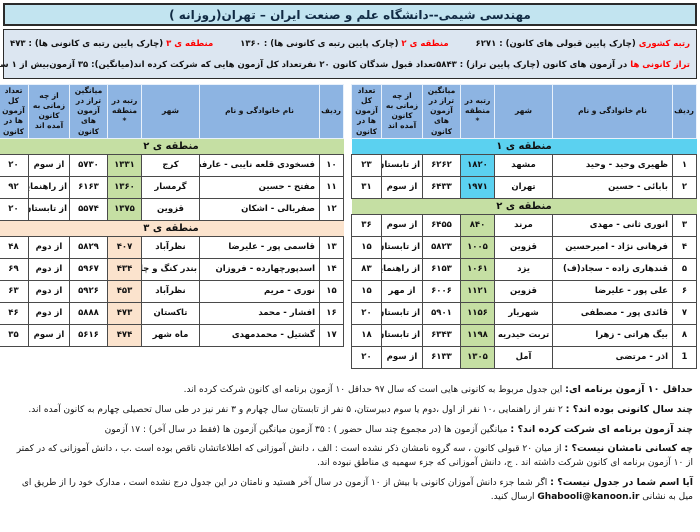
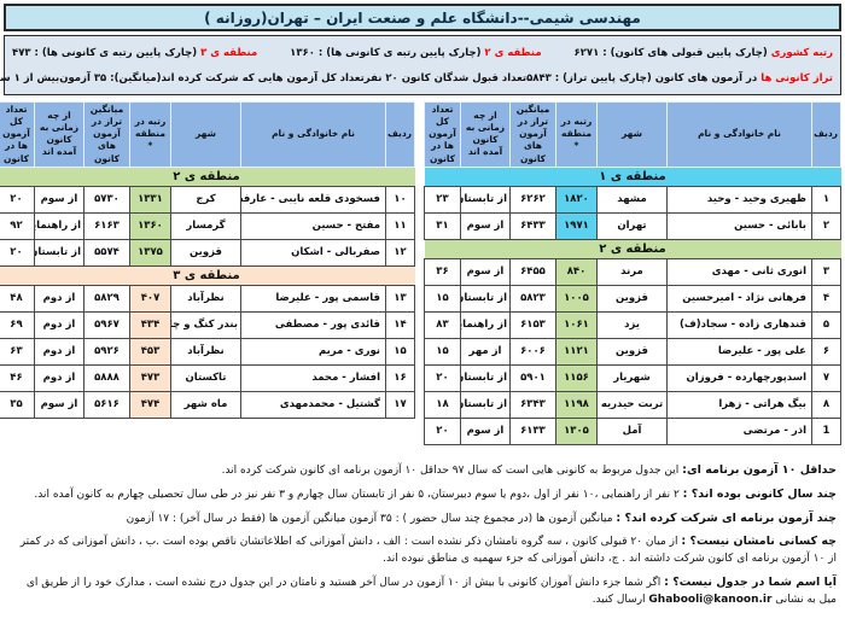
  مهندسی شیمی--دانشگاه علم و صنعت ایران – تهران(روزانه )
  رتبه کشوری (چارک پایین قبولی های کانون) : ۶۲۷۱
  منطقه ی ۲ (چارک پایین رتبه ی کانونی ها) : ۱۳۶۰
  منطقه ی ۳ (چارک پایین رتبه ی کانونی ها) : ۴۷۳
  تراز کانونی ها در آزمون های کانون (چارک پایین تراز) : ۵۸۴۳
  تعداد قبول شدگان کانون ۲۰ نفر
  تعداد کل آزمون هایی که شرکت کرده اند(میانگین): ۳۵ آزمون
  ردیف	نام خانوادگی و نام	شهر	رتبه در منطقه *	میانگین تراز در آزمون های کانون	از چه زمانی به کانون آمده اند	تعداد کل آزمون ها در کانون
  منطقه ی ۱
  ۱	ظهیری وحید - وحید	مشهد	۱۸۲۰	۶۲۶۲	از تابستا	۲۳
  ۲	بابائی - حسین	تهران	۱۹۷۱	۶۴۳۳	از سوم	۳۱
  منطقه ی ۲
  ۳	انوری ثانی - مهدی	مرند	۸۴۰	۶۴۵۵	از سوم	۳۶
  ۴	فرهانی نژاد - امیرحسین	قزوین	۱۰۰۵	۵۸۲۳	از تابستا	۱۵
  ۵	قندهاری زاده - سجاد(ف)	یزد	۱۰۶۱	۶۱۵۳	از راهنمای	۸۳
  ۶	علی پور - علیرضا	قزوین	۱۱۲۱	۶۰۰۶	از مهر	۱۵
- ۷	قائدی پور - مصطفی	شهریار	۱۱۵۶	۵۹۰۱	از تابستا	۲۰
+ ۷	اسدپورچهارده - فروزان	شهریار	۱۱۵۶	۵۹۰۱	از تابستا	۲۰
  ۸	بیگ هراتی - زهرا	تربت حیدریه	۱۱۹۸	۶۳۴۳	از تابستا	۱۸
  1	اذر - مرتضی	آمل	۱۳۰۵	۶۱۳۳	از سوم	۲۰
  ردیف	نام خانوادگی و نام	شهر	رتبه در منطقه *	میانگین تراز در آزمون های کانون	از چه زمانی به کانون آمده اند	تعداد کل آزمون ها در کانون
  منطقه ی ۲
  ۱۰	فسخودی قلعه نایبی - عارفه	کرج	۱۳۳۱	۵۷۳۰	از سوم	۲۰
  ۱۱	مفتح - حسین	گرمسار	۱۳۶۰	۶۱۶۳	از راهنمای	۹۲
  ۱۲	صفربالی - اشکان	قزوین	۱۳۷۵	۵۵۷۴	از تابستا	۲۰
  منطقه ی ۳
  ۱۳	قاسمی پور - علیرضا	نظرآباد	۴۰۷	۵۸۲۹	از دوم	۴۸
- ۱۴	اسدپورچهارده - فروزان	بندر کنگ و چا	۴۳۴	۵۹۶۷	از دوم	۶۹
+ ۱۴	قائدی پور - مصطفی	بندر کنگ و چا	۴۳۴	۵۹۶۷	از دوم	۶۹
  ۱۵	نوری - مریم	نظرآباد	۴۵۳	۵۹۲۶	از دوم	۶۳
  ۱۶	افشار - محمد	تاکستان	۴۷۳	۵۸۸۸	از دوم	۴۶
  ۱۷	گشتیل - محمدمهدی	ماه شهر	۴۷۴	۵۶۱۶	از سوم	۳۵
  حداقل ۱۰ آزمون برنامه ای: این جدول مربوط به کانونی هایی است که سال ۹۷ حداقل ۱۰ آزمون برنامه ای کانون شرکت کرده اند.
  چند سال کانونی بوده اند؟ : ۲ نفر از راهنمایی ،۱۰ نفر از اول ،دوم یا سوم دبیرستان، ۵ نفر از تابستان سال چهارم و ۳ نفر نیز در طی سال تحصیلی چهارم به کانون آمده اند.
  چند آزمون برنامه ای شرکت کرده اند؟ : میانگین آزمون ها (در مجموع چند سال حضور ) : ۳۵ آزمون میانگین آزمون ها (فقط در سال آخر) : ۱۷ آزمون
  چه کسانی نامشان نیست؟ : از میان ۲۰ قبولی کانون ، سه گروه نامشان ذکر نشده است : الف ، دانش آموزانی که اطلاعاتشان ناقص بوده است .ب ، دانش آموزانی که در کمتر از ۱۰ آزمون برنامه ای کانون شرکت داشته اند . ج، دانش آموزانی که جزء سهمیه ی مناطق نبوده اند.
  آیا اسم شما در جدول نیست؟ : اگر شما جزء دانش آموزان کانونی با بیش از ۱۰ آزمون در سال آخر هستید و نامتان در این جدول درج نشده است ، مدارک خود را از طریق ای میل به نشانی Ghabooli@kanoon.ir ارسال کنید.
